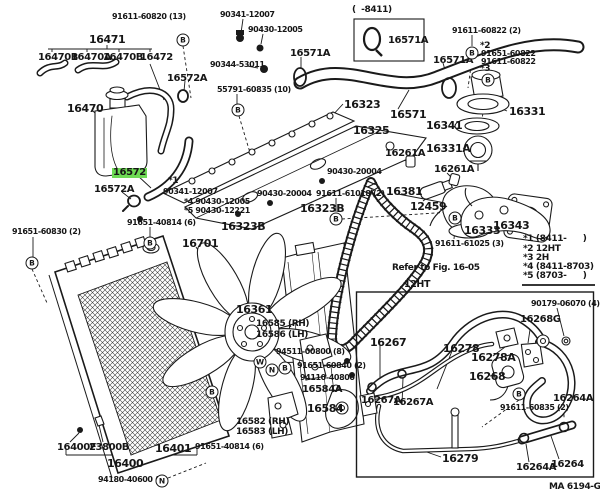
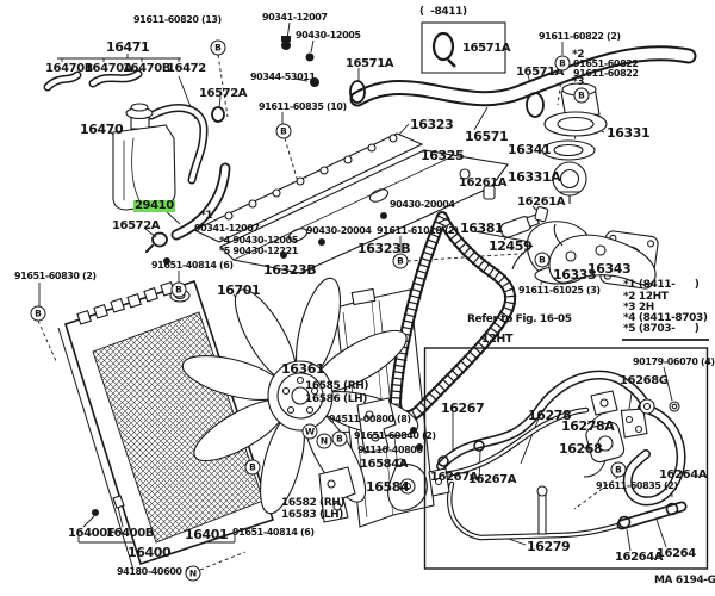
  91611-60820 (13)
  16471
  16470B
  16470A
  16470B
  16472
  16572A
  16470
- 16572
+ 29410
  16572A
  *1
  90341-12007
  *4 90430-12005
  *5 90430-12221
  91651-60830 (2)
  91651-40814 (6)
  16701
  90341-12007
  90430-12005
  90344-53011
- 55791-60835 (10)
+ 91611-60835 (10)
  16571A
  16323
  16325
  90430-20004
  90430-20004
  16323B
  16323B
  91611-61018 (2)
  16381
  ( -8411)
  16571A
  16571A
  16571
  91611-60822 (2)
  *2
  91651-60822
  91611-60822
  *3
  16331
  16341
  16331A
  16261A
  16261A
  12459
  16333
  16343
  91611-61025 (3)
  Refer to Fig. 16-05
  *1 (8411- )
  *2 12HT
  *3 2H
  *4 (8411-8703)
  *5 (8703- )
  12HT
  90179-06070 (4)
  16268G
  16267
  16278
  16278A
  16268
  16267A
  16267A
  91611-60835 (2)
  16264A
  16279
  16264A
  16264
  MA 6194-G
  16400F
- 23800B
+ 16400B
  16401
  16400
  94180-40600
  91651-40814 (6)
  16361
  16585 (RH)
  16586 (LH)
  94511-00800 (8)
  91651-60840 (2)
  94110-40800
  16584A
  16584
  16582 (RH)
  16583 (LH)
  B
  B
  B
  B
  B
  B
  B
  B
  B
  W
  N
  B
  N
  B
